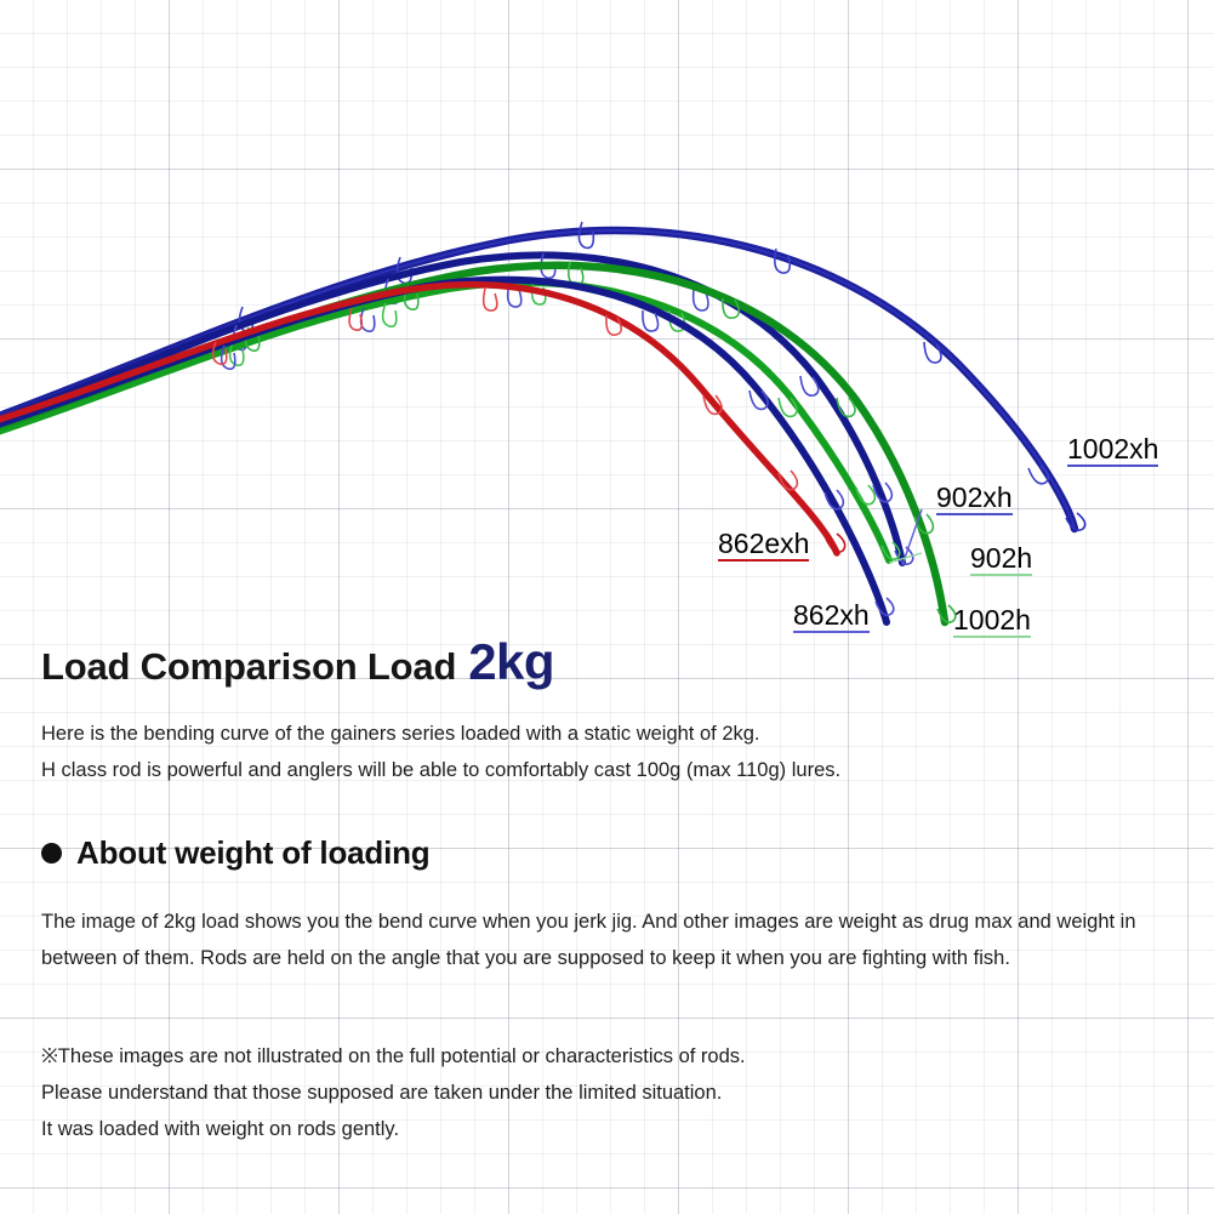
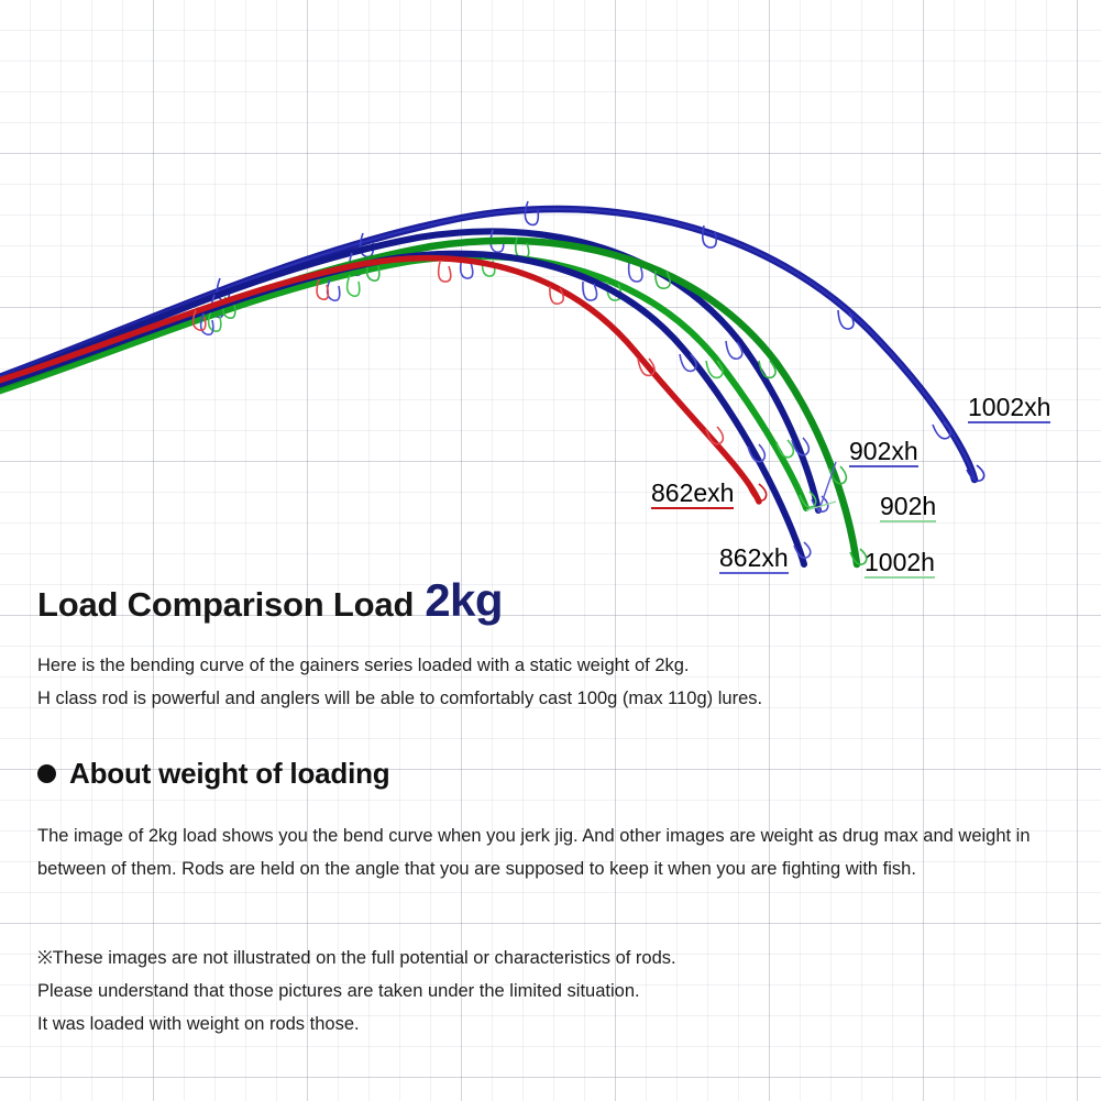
  1002xh
  902xh
  902h
  1002h
  862xh
  862exh
  Load Comparison Load
  2kg
  Here is the bending curve of the gainers series loaded with a static weight of 2kg.
  H class rod is powerful and anglers will be able to comfortably cast 100g (max 110g) lures.
  About weight of loading
  The image of 2kg load shows you the bend curve when you jerk jig. And other images are weight as drug max and weight in between of them. Rods are held on the angle that you are supposed to keep it when you are fighting with fish.
  ※These images are not illustrated on the full potential or characteristics of rods.
- Please understand that those supposed are taken under the limited situation.
+ Please understand that those pictures are taken under the limited situation.
- It was loaded with weight on rods gently.
+ It was loaded with weight on rods those.
